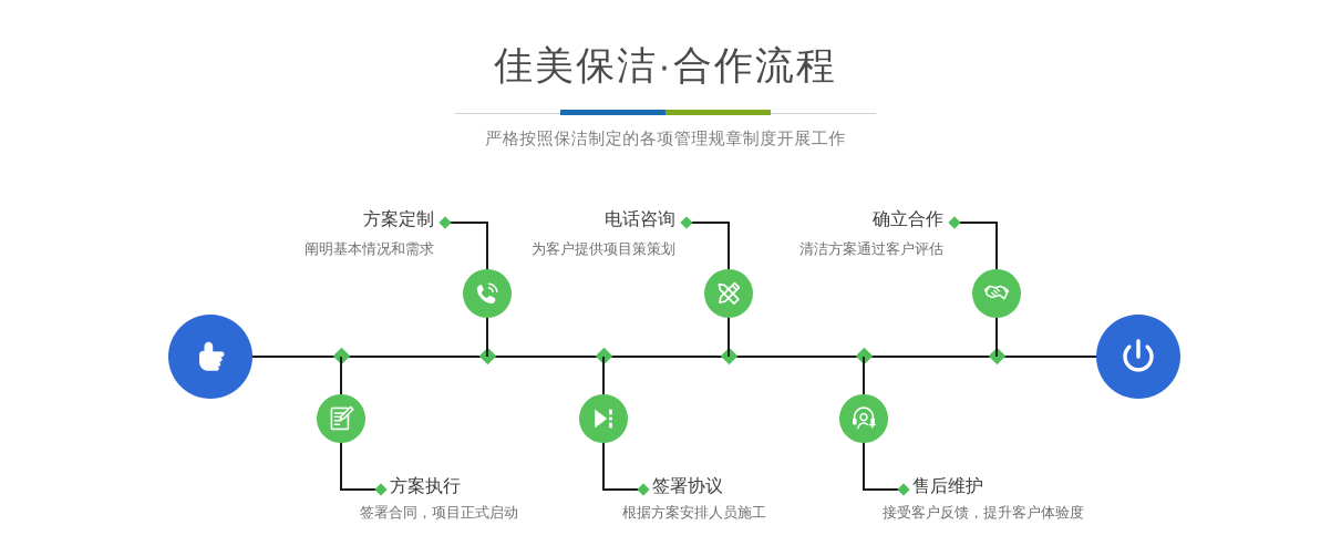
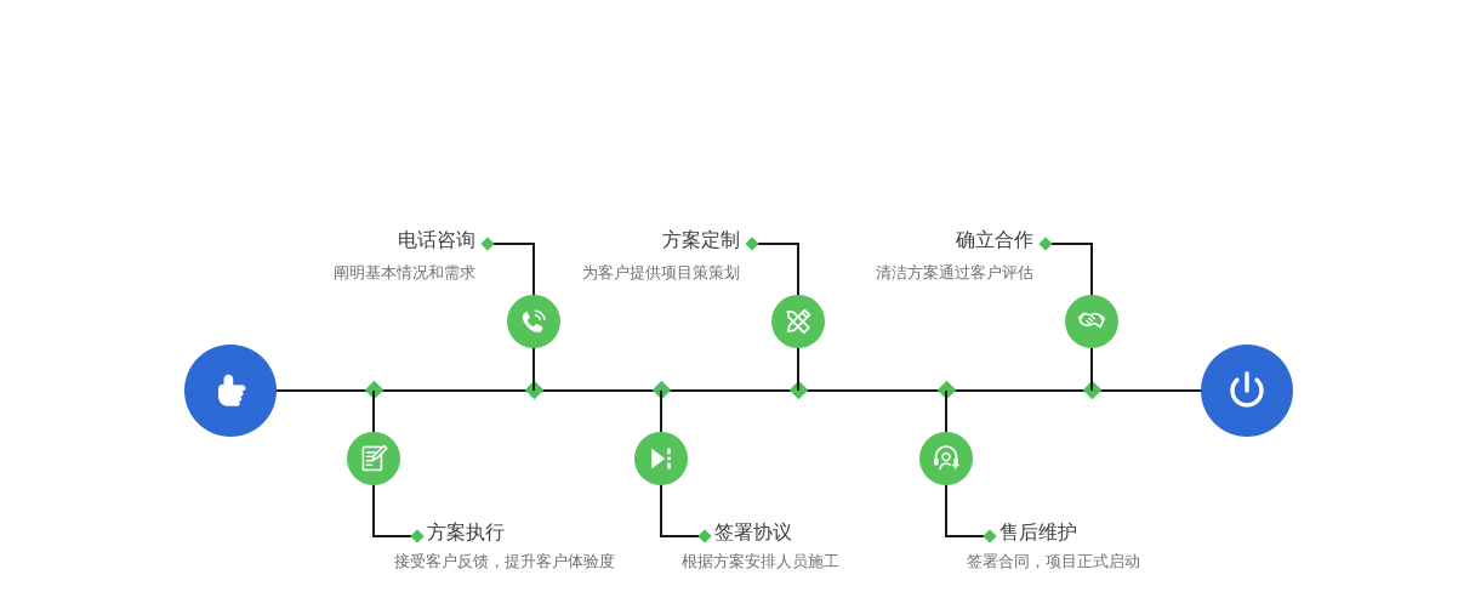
- 佳美保洁·合作流程
- 严格按照保洁制定的各项管理规章制度开展工作
- 方案定制
+ 电话咨询
  阐明基本情况和需求
- 电话咨询
+ 方案定制
  为客户提供项目策策划
  确立合作
  清洁方案通过客户评估
  方案执行
- 签署合同，项目正式启动
+ 接受客户反馈，提升客户体验度
  签署协议
  根据方案安排人员施工
  售后维护
- 接受客户反馈，提升客户体验度
+ 签署合同，项目正式启动
